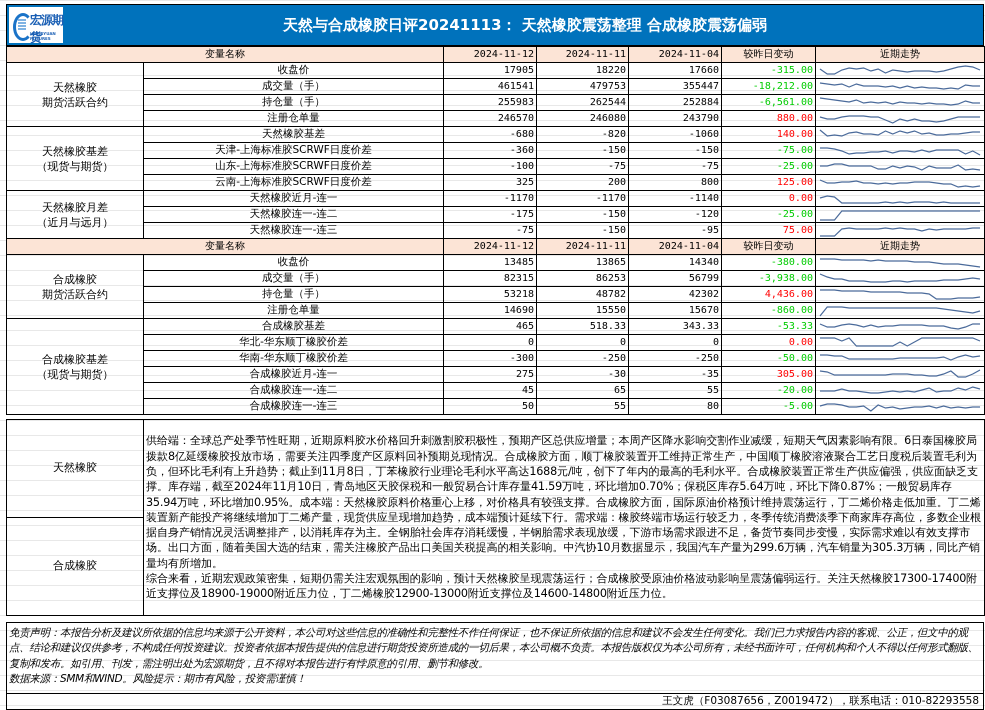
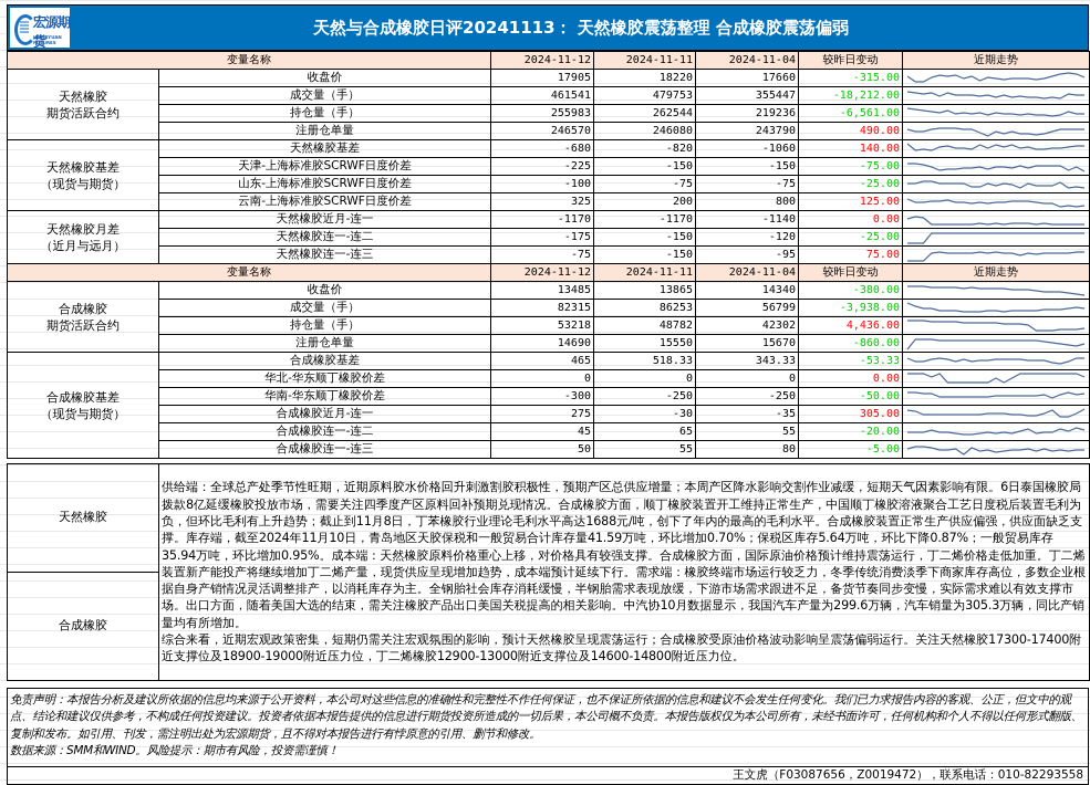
  宏源期货
  天然与合成橡胶日评20241113： 天然橡胶震荡整理 合成橡胶震荡偏弱
  变量名称	2024-11-12	2024-11-11	2024-11-04	较昨日变动	近期走势
  天然橡胶期货活跃合约	收盘价	17905	18220	17660	-315.00
  成交量（手）	461541	479753	355447	-18,212.00
- 持仓量（手）	255983	262544	252884	-6,561.00
+ 持仓量（手）	255983	262544	219236	-6,561.00
- 注册仓单量	246570	246080	243790	880.00
+ 注册仓单量	246570	246080	243790	490.00
  天然橡胶基差（现货与期货）	天然橡胶基差	-680	-820	-1060	140.00
- 天津-上海标准胶SCRWF日度价差	-360	-150	-150	-75.00
+ 天津-上海标准胶SCRWF日度价差	-225	-150	-150	-75.00
  山东-上海标准胶SCRWF日度价差	-100	-75	-75	-25.00
  云南-上海标准胶SCRWF日度价差	325	200	800	125.00
  天然橡胶月差（近月与远月）	天然橡胶近月-连一	-1170	-1170	-1140	0.00
  天然橡胶连一-连二	-175	-150	-120	-25.00
  天然橡胶连一-连三	-75	-150	-95	75.00
  变量名称	2024-11-12	2024-11-11	2024-11-04	较昨日变动	近期走势
  合成橡胶期货活跃合约	收盘价	13485	13865	14340	-380.00
  成交量（手）	82315	86253	56799	-3,938.00
  持仓量（手）	53218	48782	42302	4,436.00
  注册仓单量	14690	15550	15670	-860.00
  合成橡胶基差（现货与期货）	合成橡胶基差	465	518.33	343.33	-53.33
  华北-华东顺丁橡胶价差	0	0	0	0.00
  华南-华东顺丁橡胶价差	-300	-250	-250	-50.00
  合成橡胶近月-连一	275	-30	-35	305.00
  合成橡胶连一-连二	45	65	55	-20.00
  合成橡胶连一-连三	50	55	80	-5.00
  天然橡胶	供给端：全球总产处季节性旺期，近期原料胶水价格回升刺激割胶积极性，预期产区总供应增量；本周产区降水影响交割作业减缓，短期天气因素影响有限。6日泰国橡胶局拨款8亿延缓橡胶投放市场，需要关注四季度产区原料回补预期兑现情况。合成橡胶方面，顺丁橡胶装置开工维持正常生产，中国顺丁橡胶溶液聚合工艺日度税后装置毛利为负，但环比毛利有上升趋势；截止到11月8日，丁苯橡胶行业理论毛利水平高达1688元/吨，创下了年内的最高的毛利水平。合成橡胶装置正常生产供应偏强，供应面缺乏支撑。库存端，截至2024年11月10日，青岛地区天胶保税和一般贸易合计库存量41.59万吨，环比增加0.70%；保税区库存5.64万吨，环比下降0.87%；一般贸易库存35.94万吨，环比增加0.95%。成本端：天然橡胶原料价格重心上移，对价格具有较强支撑。合成橡胶方面，国际原油价格预计维持震荡运行，丁二烯价格走低加重。丁二烯装置新产能投产将继续增加丁二烯产量，现货供应呈现增加趋势，成本端预计延续下行。需求端：橡胶终端市场运行较乏力，冬季传统消费淡季下商家库存高位，多数企业根据自身产销情况灵活调整排产，以消耗库存为主。全钢胎社会库存消耗缓慢，半钢胎需求表现放缓，下游市场需求跟进不足，备货节奏同步变慢，实际需求难以有效支撑市场。出口方面，随着美国大选的结束，需关注橡胶产品出口美国关税提高的相关影响。中汽协10月数据显示，我国汽车产量为299.6万辆，汽车销量为305.3万辆，同比产销量均有所增加。 综合来看，近期宏观政策密集，短期仍需关注宏观氛围的影响，预计天然橡胶呈现震荡运行；合成橡胶受原油价格波动影响呈震荡偏弱运行。关注天然橡胶17300-17400附近支撑位及18900-19000附近压力位，丁二烯橡胶12900-13000附近支撑位及14600-14800附近压力位。
  合成橡胶
  免责声明：本报告分析及建议所依据的信息均来源于公开资料，本公司对这些信息的准确性和完整性不作任何保证，也不保证所依据的信息和建议不会发生任何变化。我们已力求报告内容的客观、公正，但文中的观点、结论和建议仅供参考，不构成任何投资建议。投资者依据本报告提供的信息进行期货投资所造成的一切后果，本公司概不负责。本报告版权仅为本公司所有，未经书面许可，任何机构和个人不得以任何形式翻版、复制和发布。如引用、刊发，需注明出处为宏源期货，且不得对本报告进行有悖原意的引用、删节和修改。
  数据来源：SMM和WIND。风险提示：期市有风险，投资需谨慎！
  王文虎（F03087656，Z0019472），联系电话：010-82293558
